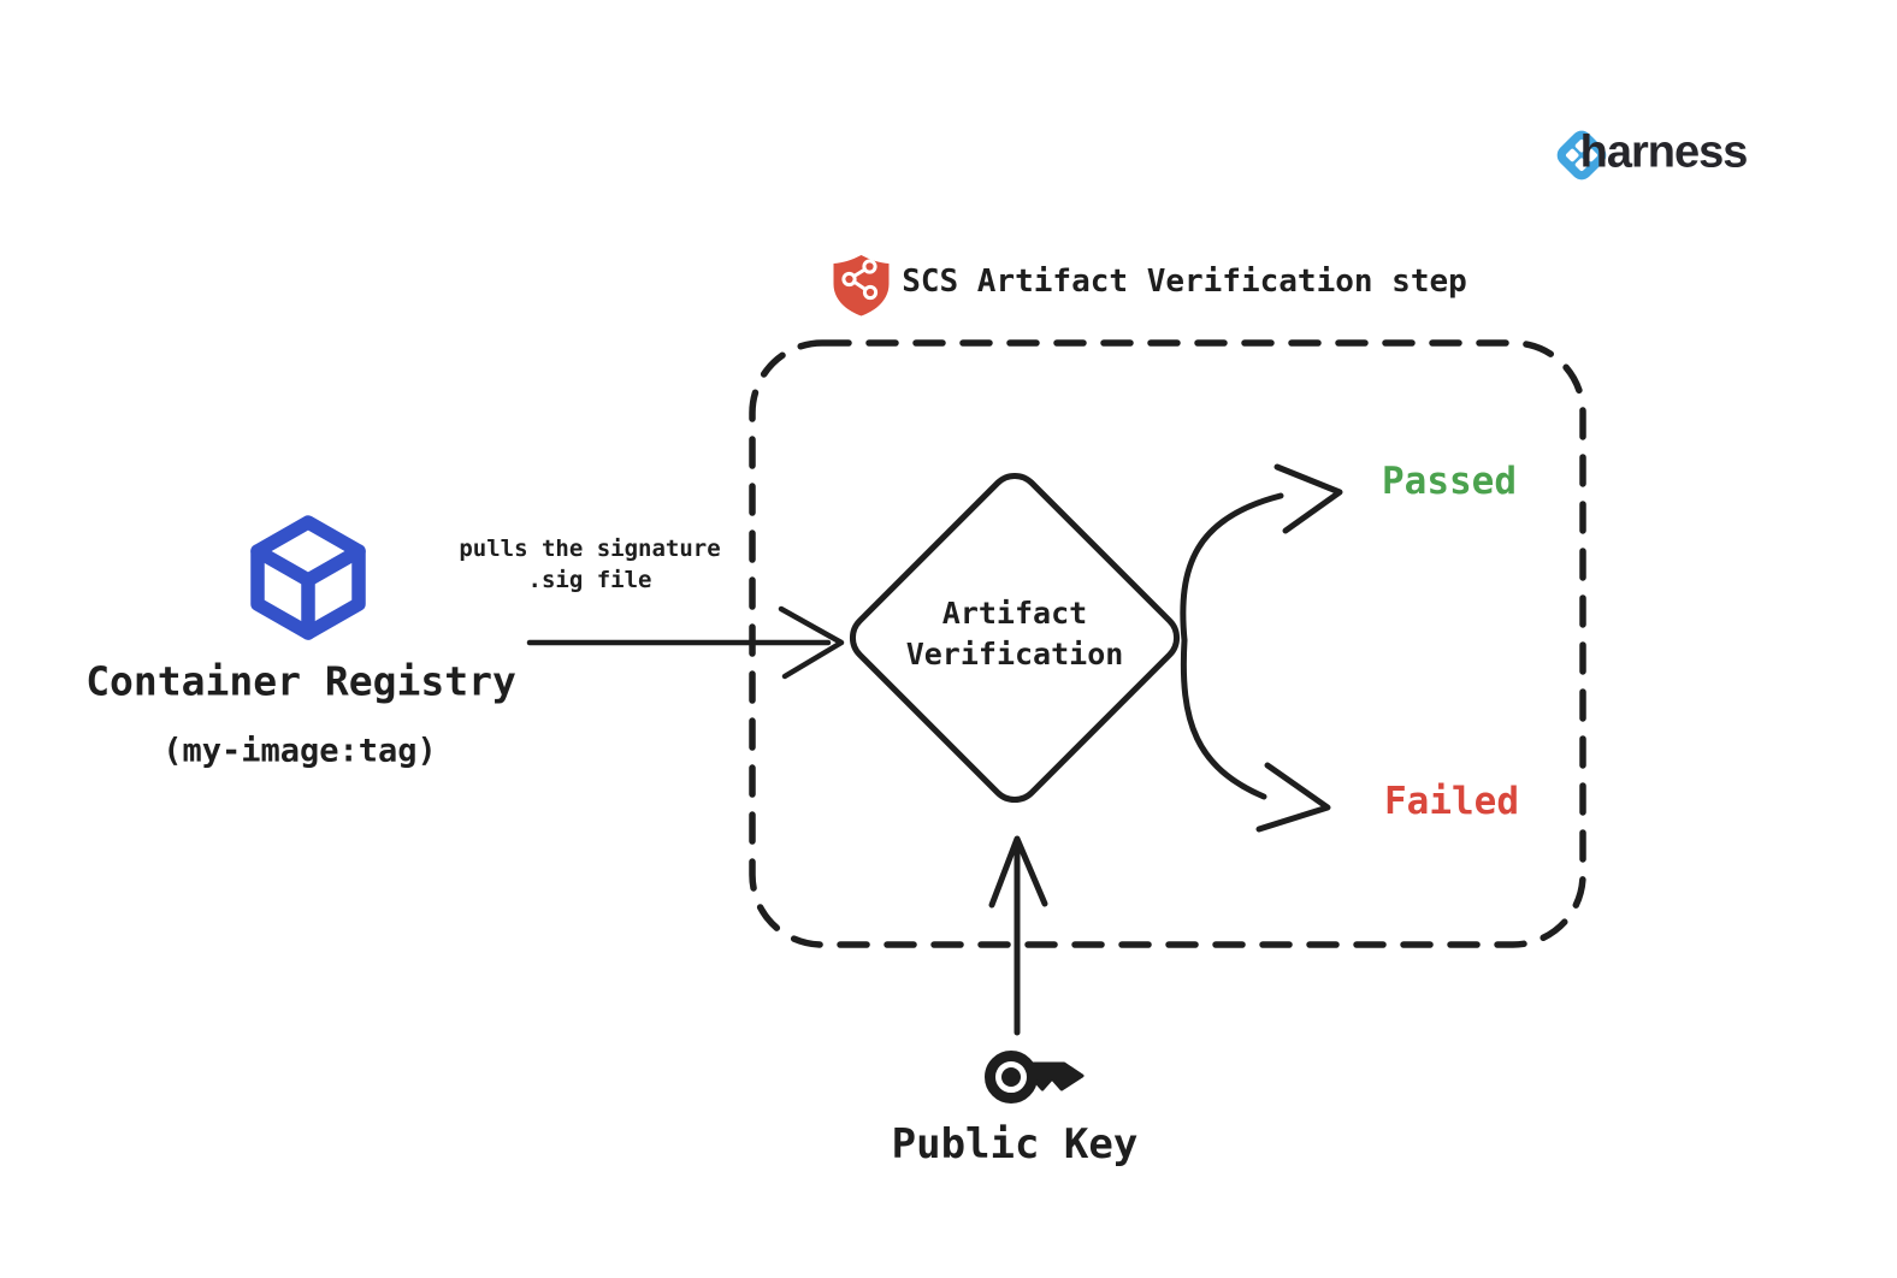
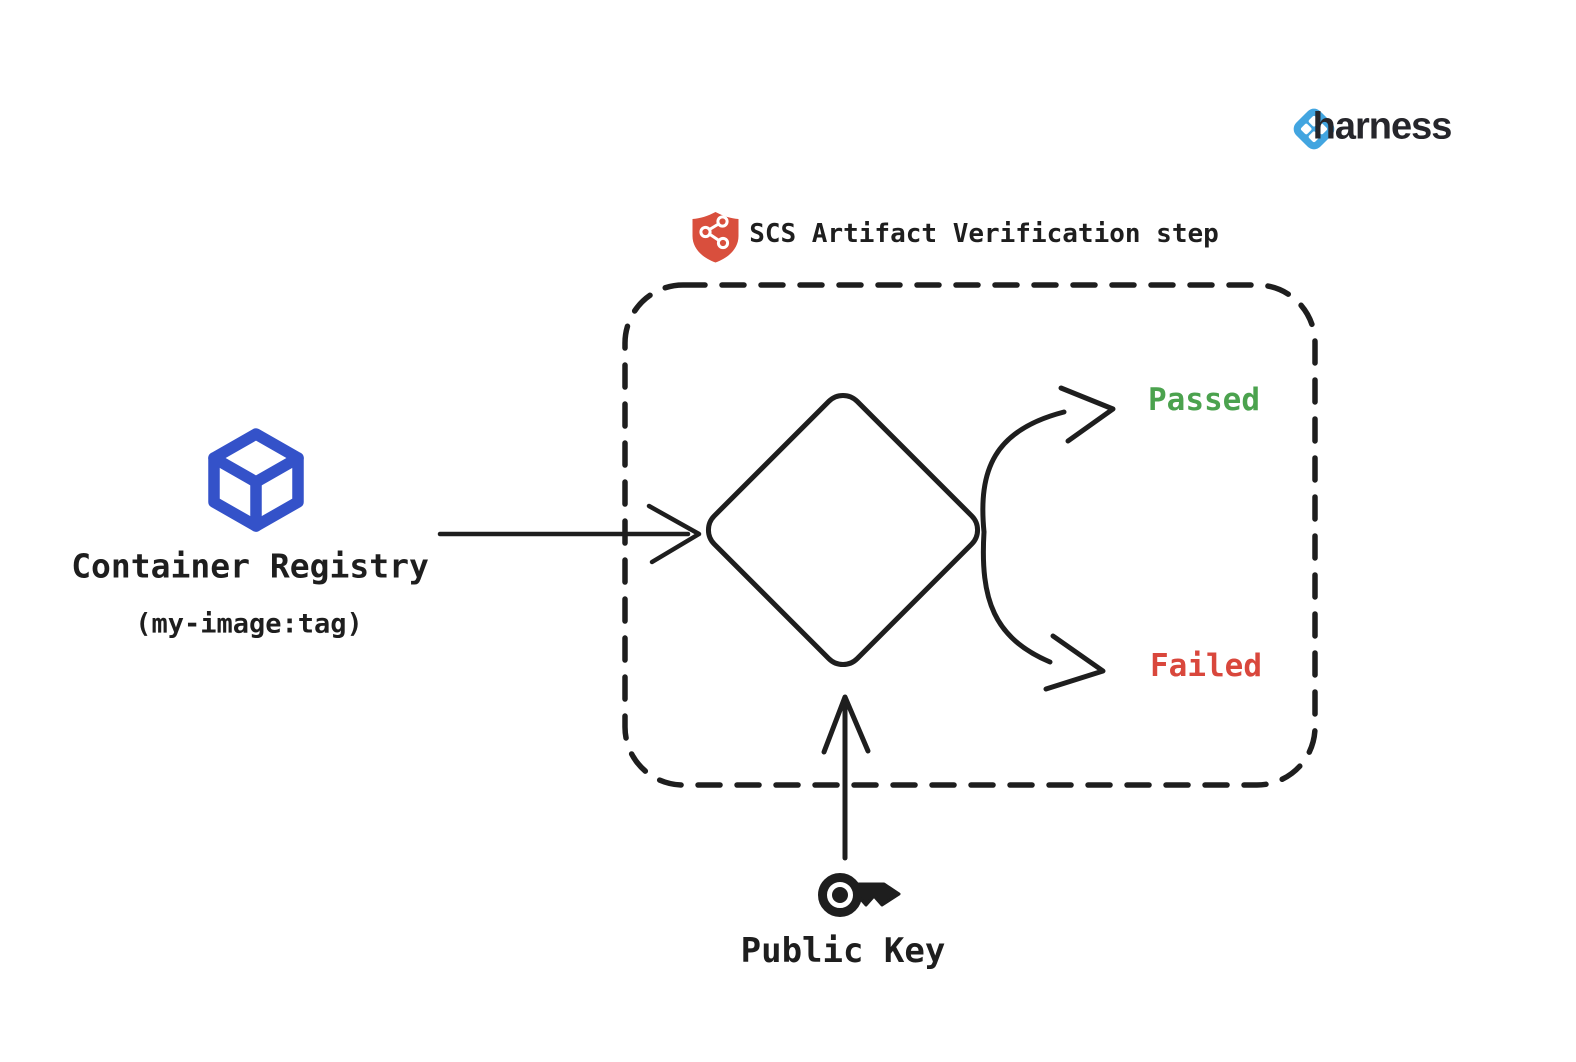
  harness
  SCS Artifact Verification step
  Container Registry
  (my-image:tag)
- pulls the signature
- .sig file
- Artifact
- Verification
  Passed
  Failed
  Public Key
